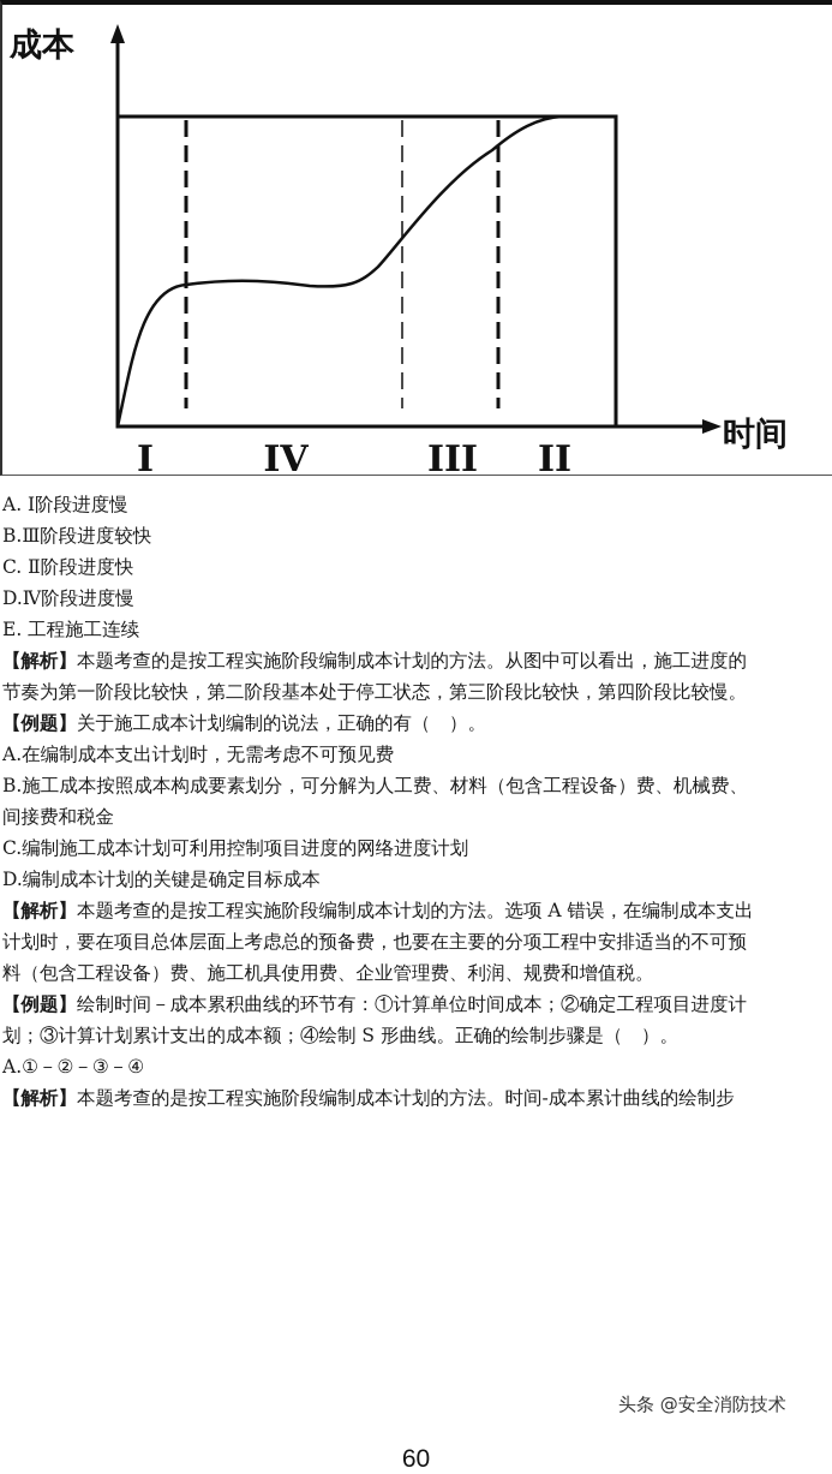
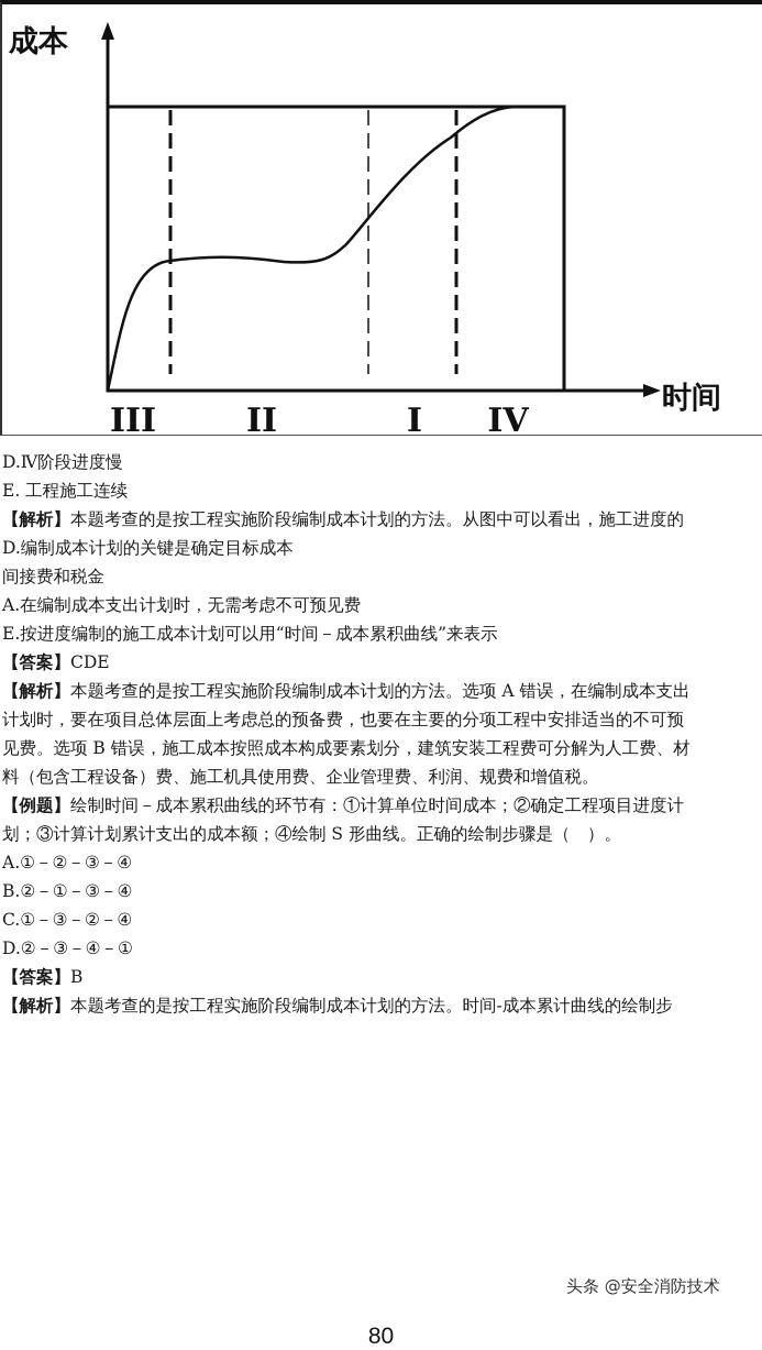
  成本
  时间
- I
+ III
- IV
+ II
- III
+ I
- II
+ IV
- A. Ⅰ阶段进度慢
- B.Ⅲ阶段进度较快
- C. Ⅱ阶段进度快
  D.Ⅳ阶段进度慢
  E. 工程施工连续
  【解析】本题考查的是按工程实施阶段编制成本计划的方法。从图中可以看出，施工进度的
- 节奏为第一阶段比较快，第二阶段基本处于停工状态，第三阶段比较快，第四阶段比较慢。
- 【例题】关于施工成本计划编制的说法，正确的有（ ）。
- A.在编制成本支出计划时，无需考虑不可预见费
+ D.编制成本计划的关键是确定目标成本
- B.施工成本按照成本构成要素划分，可分解为人工费、材料（包含工程设备）费、机械费、
  间接费和税金
- C.编制施工成本计划可利用控制项目进度的网络进度计划
- D.编制成本计划的关键是确定目标成本
+ A.在编制成本支出计划时，无需考虑不可预见费
+ E.按进度编制的施工成本计划可以用“时间－成本累积曲线”来表示
+ 【答案】CDE
  【解析】本题考查的是按工程实施阶段编制成本计划的方法。选项 A 错误，在编制成本支出
  计划时，要在项目总体层面上考虑总的预备费，也要在主要的分项工程中安排适当的不可预
+ 见费。选项 B 错误，施工成本按照成本构成要素划分，建筑安装工程费可分解为人工费、材
  料（包含工程设备）费、施工机具使用费、企业管理费、利润、规费和增值税。
  【例题】绘制时间－成本累积曲线的环节有：①计算单位时间成本；②确定工程项目进度计
  划；③计算计划累计支出的成本额；④绘制 S 形曲线。正确的绘制步骤是（ ）。
  A.①－②－③－④
+ B.②－①－③－④
+ C.①－③－②－④
+ D.②－③－④－①
+ 【答案】B
  【解析】本题考查的是按工程实施阶段编制成本计划的方法。时间-成本累计曲线的绘制步
  头条 @安全消防技术
- 60
+ 80
